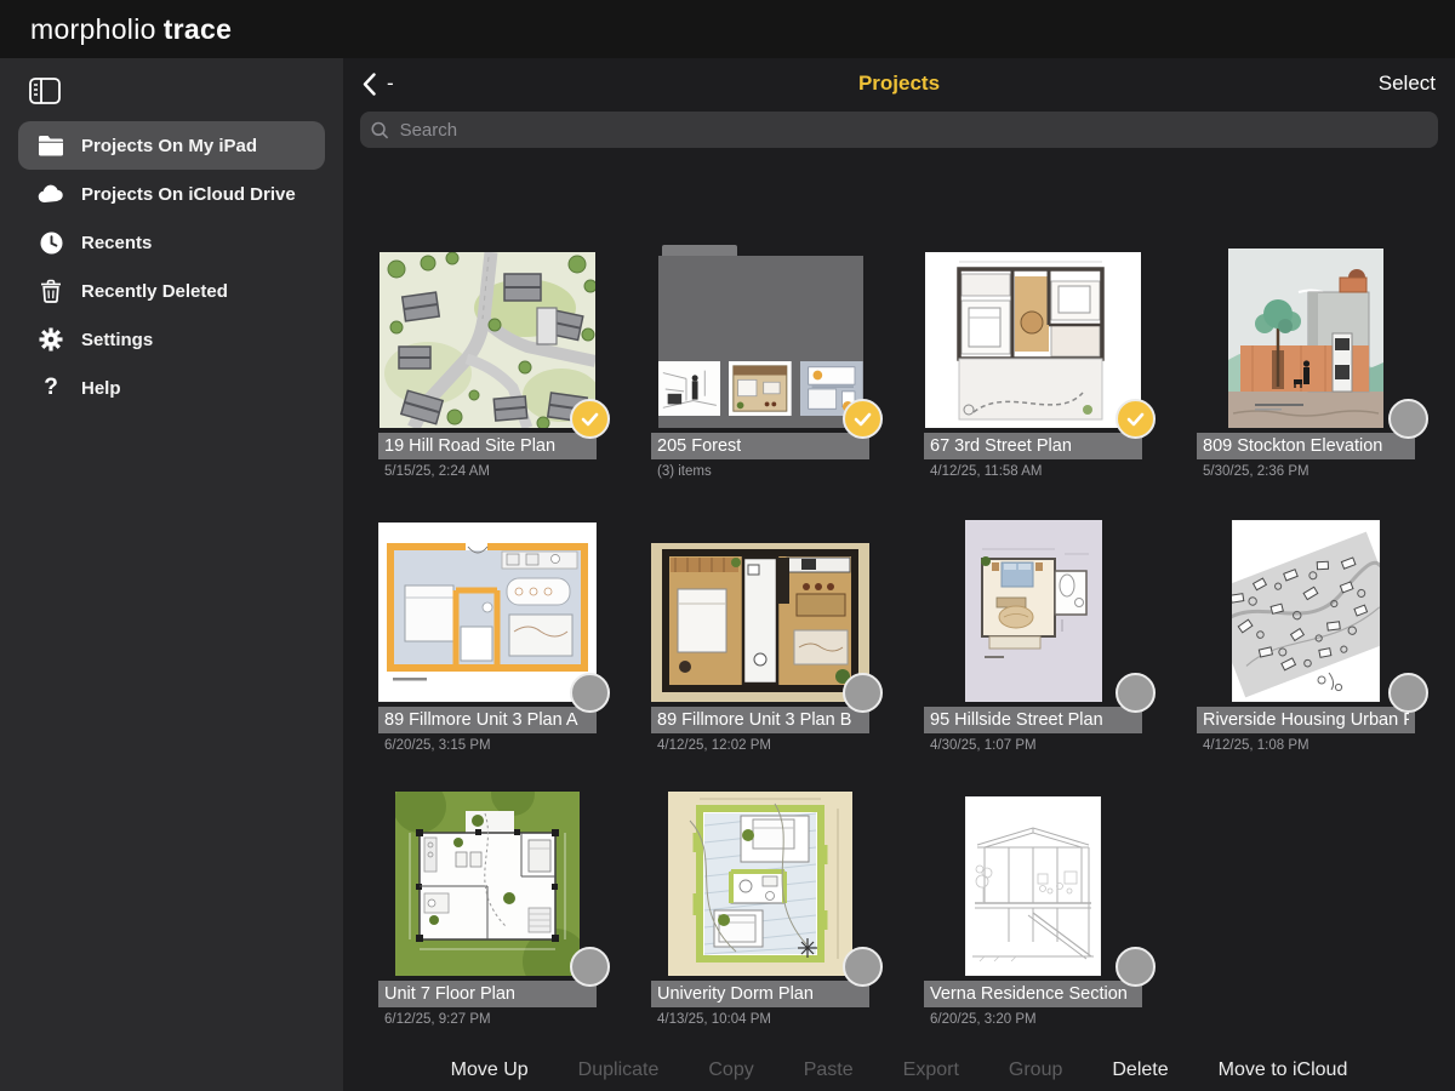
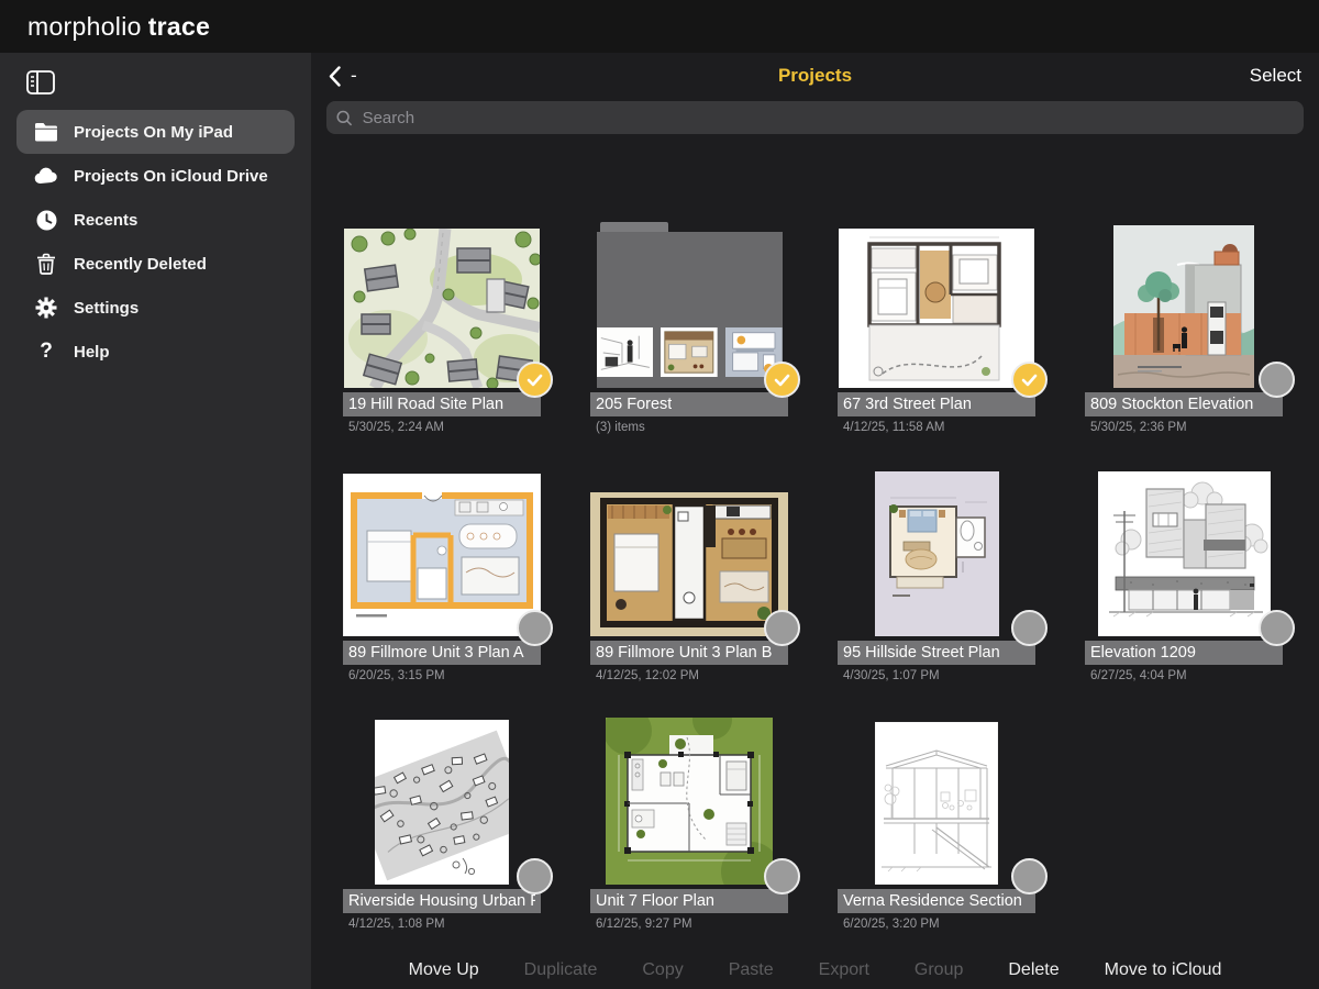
  morpholio trace
  Projects On My iPad
  Projects On iCloud Drive
  Recents
  Recently Deleted
  Settings
  ?
  Help
  -
  Projects
  Select
  Search
  19 Hill Road Site Plan
- 5/15/25, 2:24 AM
+ 5/30/25, 2:24 AM
  205 Forest
  (3) items
  67 3rd Street Plan
  4/12/25, 11:58 AM
  809 Stockton Elevation
  5/30/25, 2:36 PM
  89 Fillmore Unit 3 Plan A
  6/20/25, 3:15 PM
  89 Fillmore Unit 3 Plan B
  4/12/25, 12:02 PM
  95 Hillside Street Plan
  4/30/25, 1:07 PM
+ Elevation 1209
+ 6/27/25, 4:04 PM
  Riverside Housing Urban
  4/12/25, 1:08 PM
  Unit 7 Floor Plan
  6/12/25, 9:27 PM
- Univerity Dorm Plan
- 4/13/25, 10:04 PM
  Verna Residence Section
  6/20/25, 3:20 PM
  Move Up
  Duplicate
  Copy
  Paste
  Export
  Group
  Delete
  Move to iCloud
